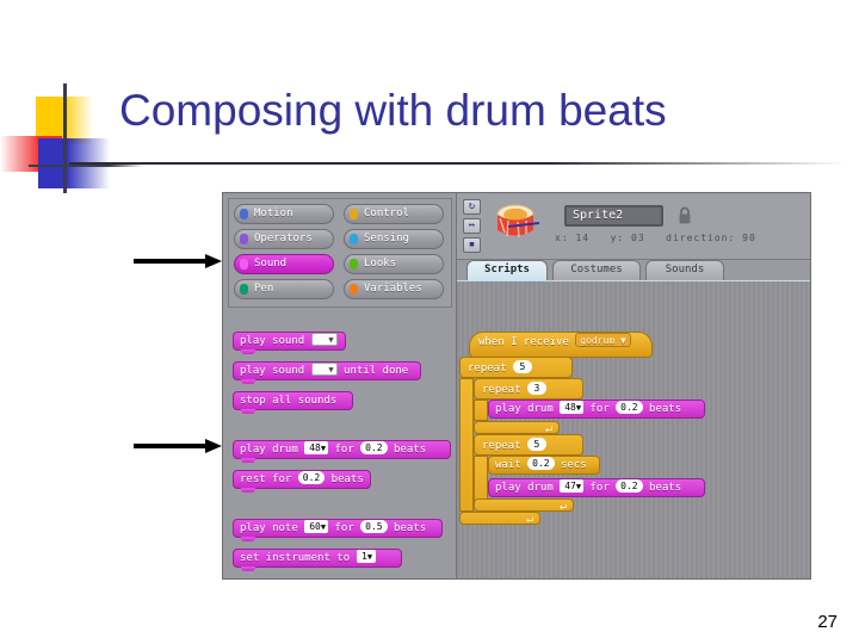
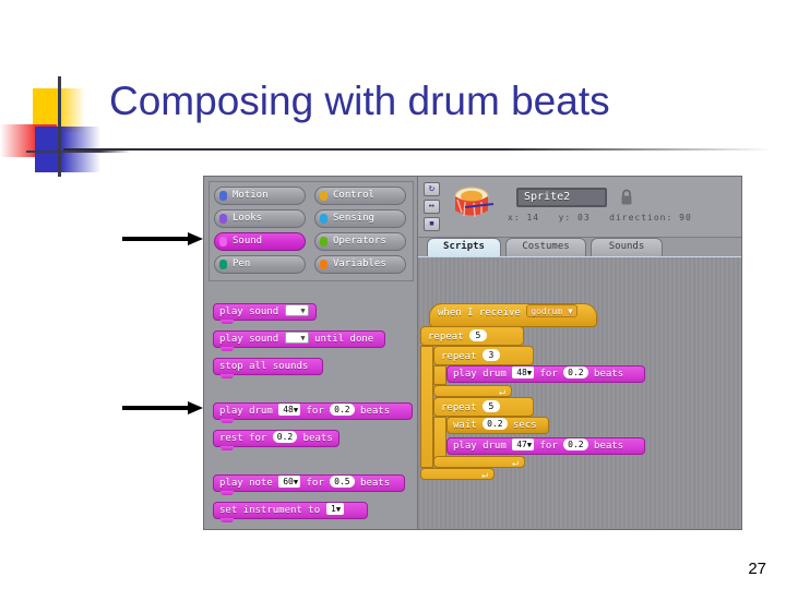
  Composing with drum beats
  Motion
- Operators
+ Looks
  Sound
  Pen
  Control
  Sensing
- Looks
+ Operators
  Variables
  play sound ▼
  play sound ▼ until done
  stop all sounds
  play drum 48▼ for 0.2 beats
  rest for 0.2 beats
  play note 60▼ for 0.5 beats
  set instrument to 1▼
  ↻
  ↔
  ▪
  Sprite2
  x: 14 y: 03 direction: 90
  Scripts
  Costumes
  Sounds
  when I receive godrum ▼
  repeat 5
  ↵
  repeat 3
  ↵
  play drum 48▼ for 0.2 beats
  repeat 5
  ↵
  wait 0.2 secs
  play drum 47▼ for 0.2 beats
  27
